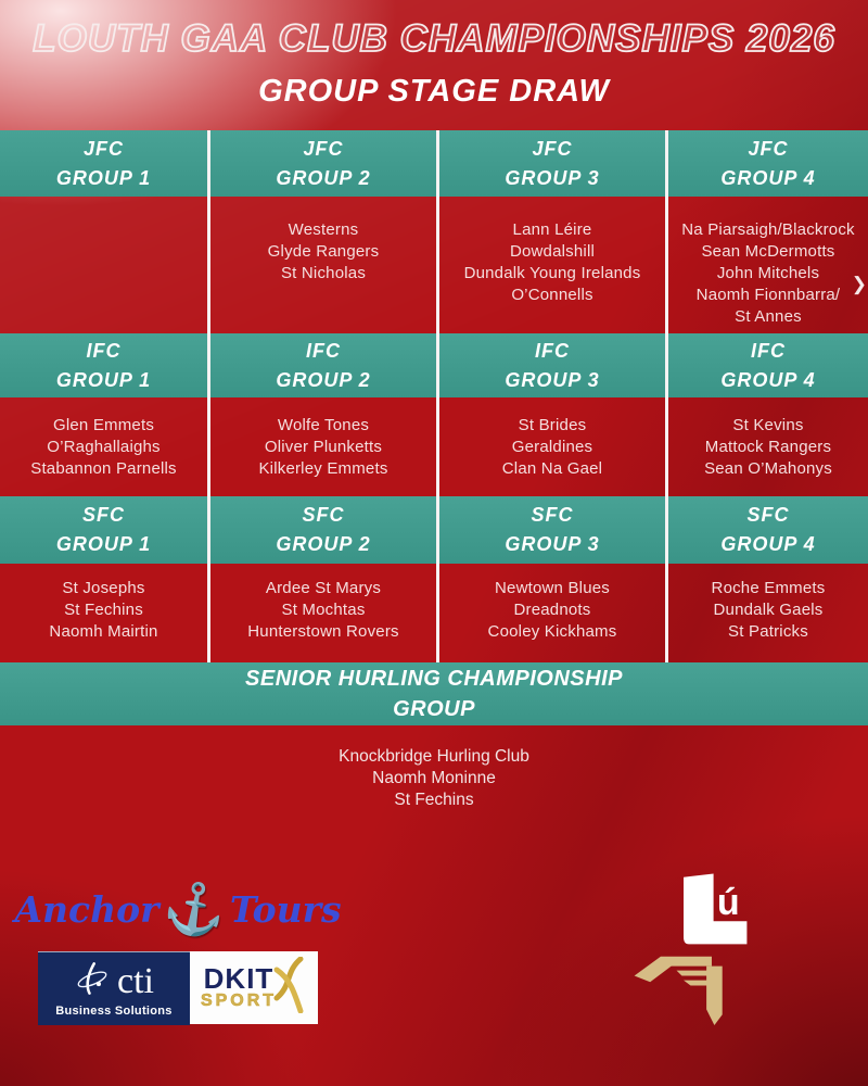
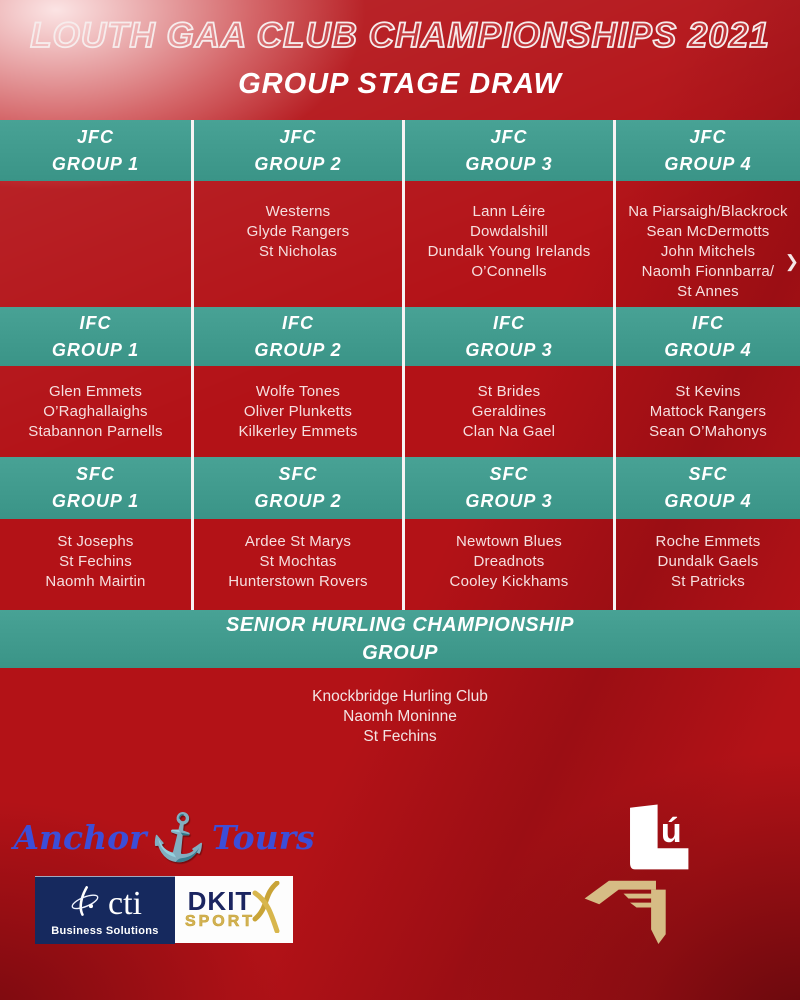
- LOUTH GAA CLUB CHAMPIONSHIPS 2026
+ LOUTH GAA CLUB CHAMPIONSHIPS 2021
  GROUP STAGE DRAW
  JFC
  GROUP 1
  JFC
  GROUP 2
  Westerns
  Glyde Rangers
  St Nicholas
  JFC
  GROUP 3
  Lann Léire
  Dowdalshill
  Dundalk Young Irelands
  O’Connells
  JFC
  GROUP 4
  Na Piarsaigh/Blackrock
  Sean McDermotts
  John Mitchels
  Naomh Fionnbarra/
  St Annes
  IFC
  GROUP 1
  Glen Emmets
  O’Raghallaighs
  Stabannon Parnells
  IFC
  GROUP 2
  Wolfe Tones
  Oliver Plunketts
  Kilkerley Emmets
  IFC
  GROUP 3
  St Brides
  Geraldines
  Clan Na Gael
  IFC
  GROUP 4
  St Kevins
  Mattock Rangers
  Sean O’Mahonys
  SFC
  GROUP 1
  St Josephs
  St Fechins
  Naomh Mairtin
  SFC
  GROUP 2
  Ardee St Marys
  St Mochtas
  Hunterstown Rovers
  SFC
  GROUP 3
  Newtown Blues
  Dreadnots
  Cooley Kickhams
  SFC
  GROUP 4
  Roche Emmets
  Dundalk Gaels
  St Patricks
  SENIOR HURLING CHAMPIONSHIP
  GROUP
  Knockbridge Hurling Club
  Naomh Moninne
  St Fechins
  ❯
  Anchor
  Tours
  cti
  Business Solutions
  DKIT
  SPORT
  ú
